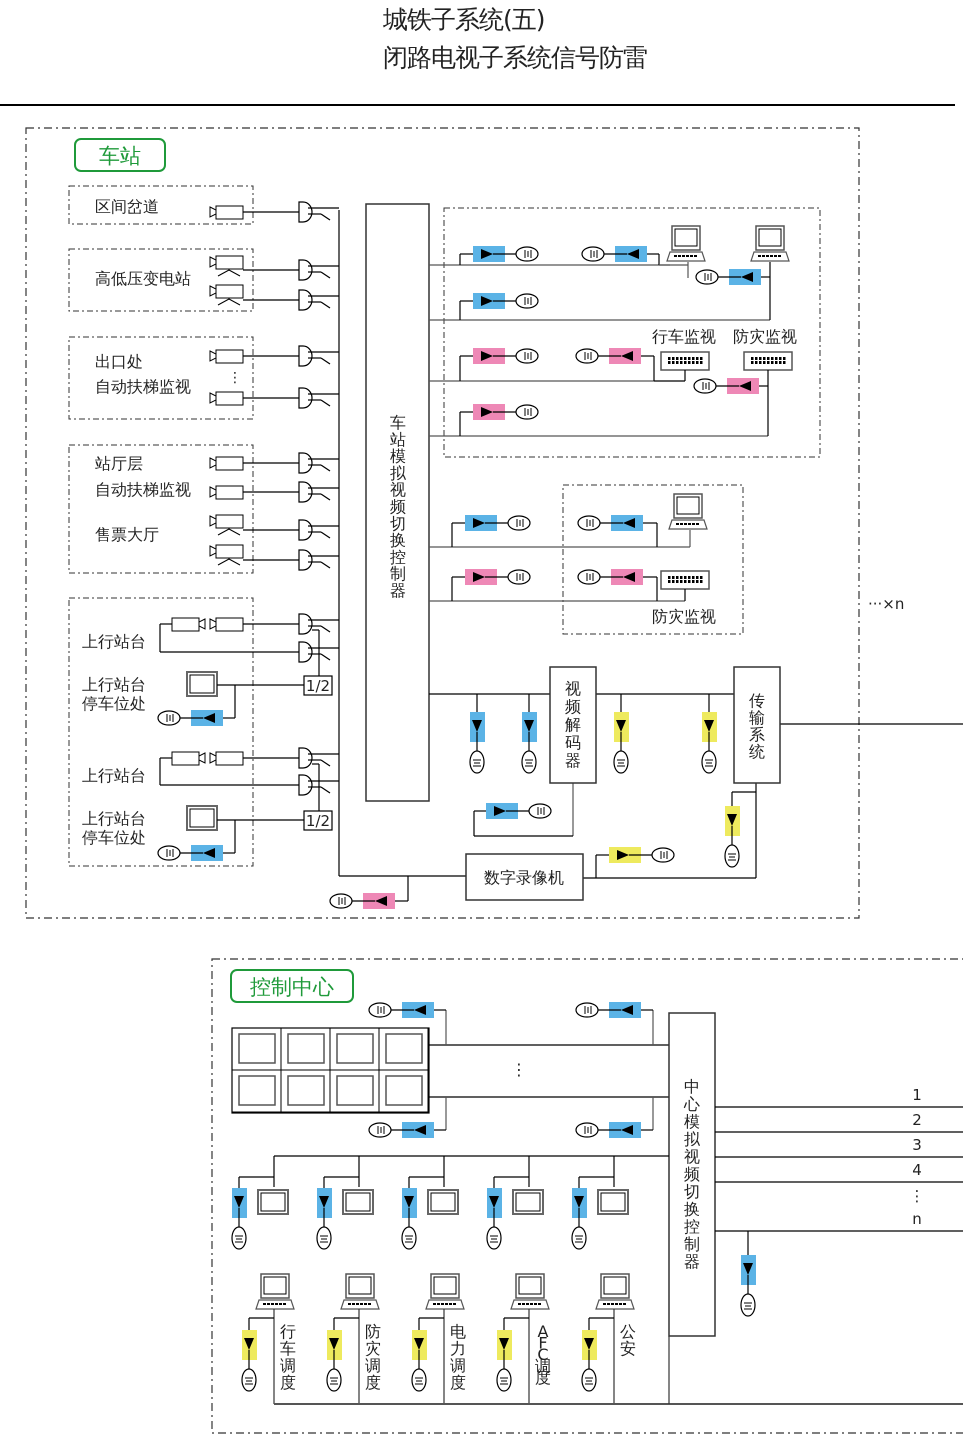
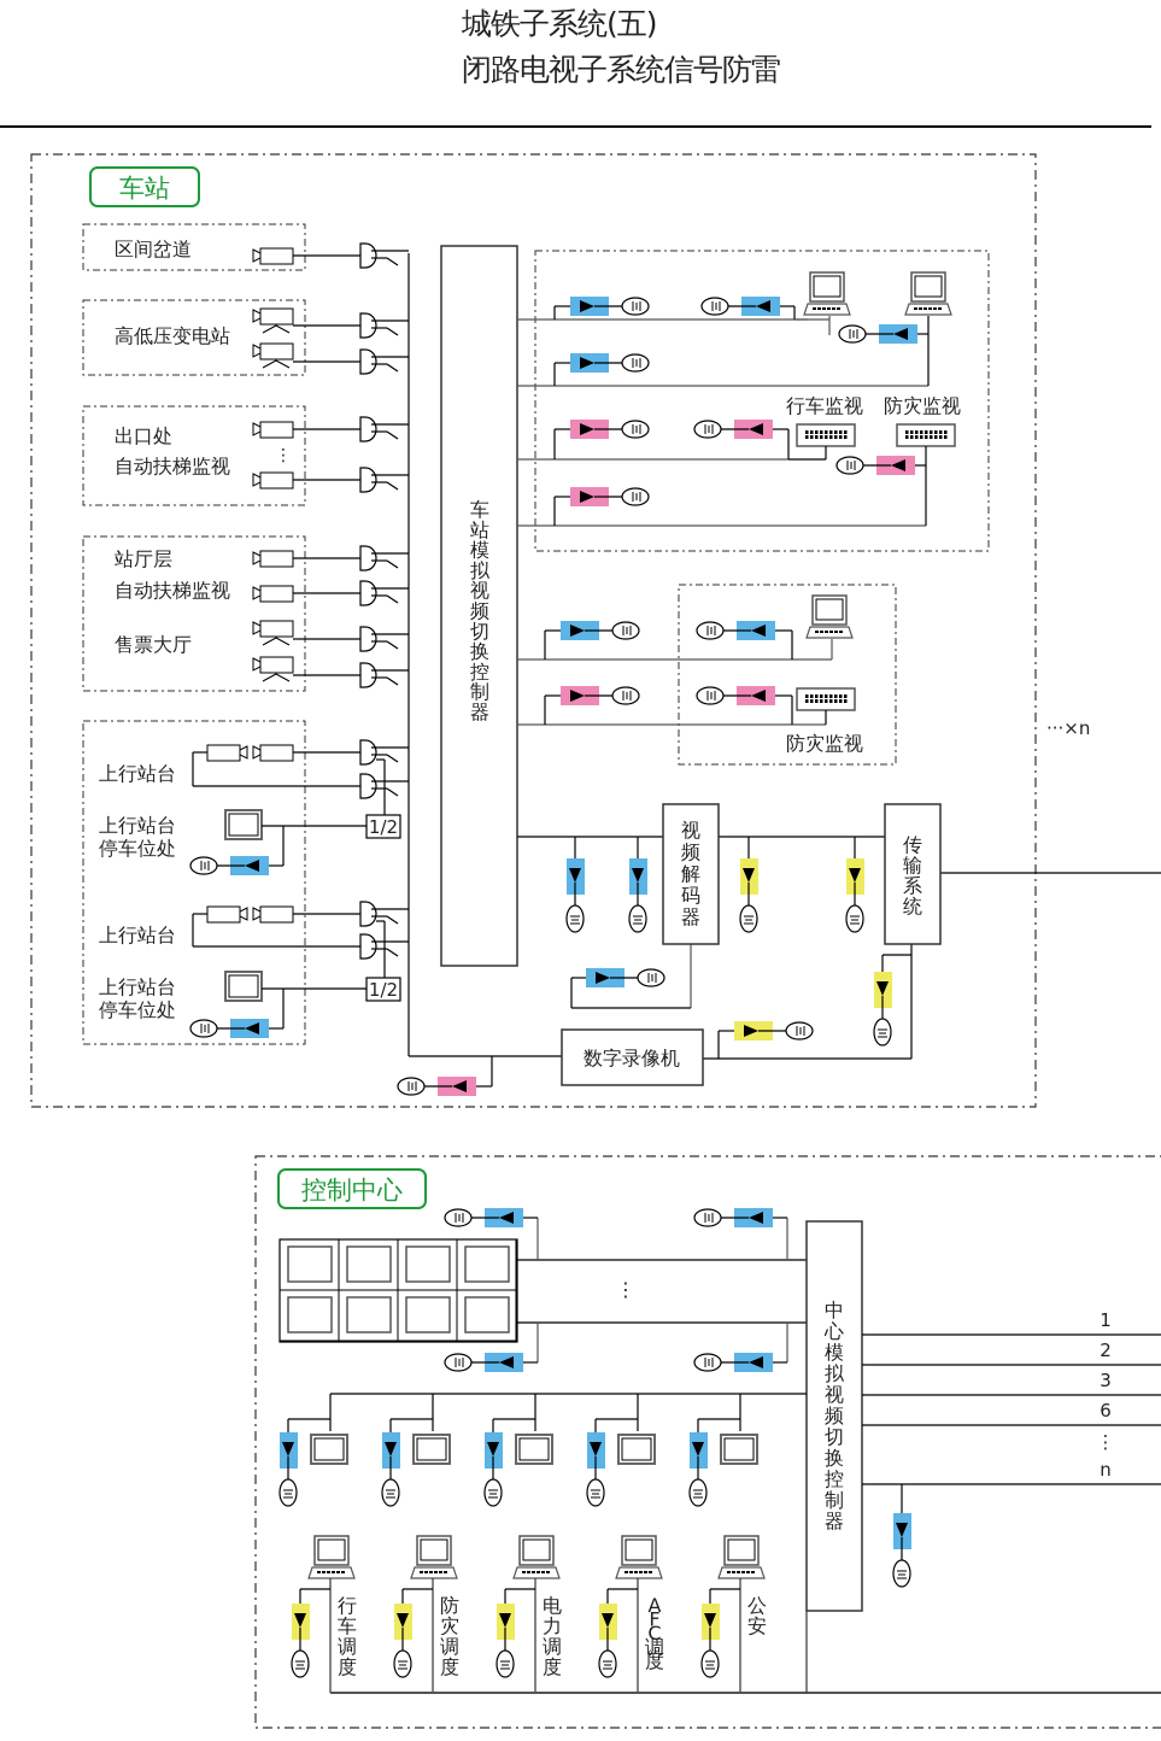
  城铁子系统(五)
  闭路电视子系统信号防雷
  车站
  区间岔道
  高低压变电站
  出口处
  自动扶梯监视
  站厅层
  自动扶梯监视
  售票大厅
  上行站台
  上行站台
  停车位处
  上行站台
  上行站台
  停车位处
  ⋮
  1/2
  1/2
  车站模拟视频切换控制器
  行车监视
  防灾监视
  防灾监视
  视频解码器
  传输系统
  数字录像机
  ···×n
  控制中心
  ⋮
  中心模拟视频切换控制器
  1
  2
  3
- 4
+ 6
  ⋮
  n
  行车调度
  防灾调度
  电力调度
  A F C 调度
  公安
